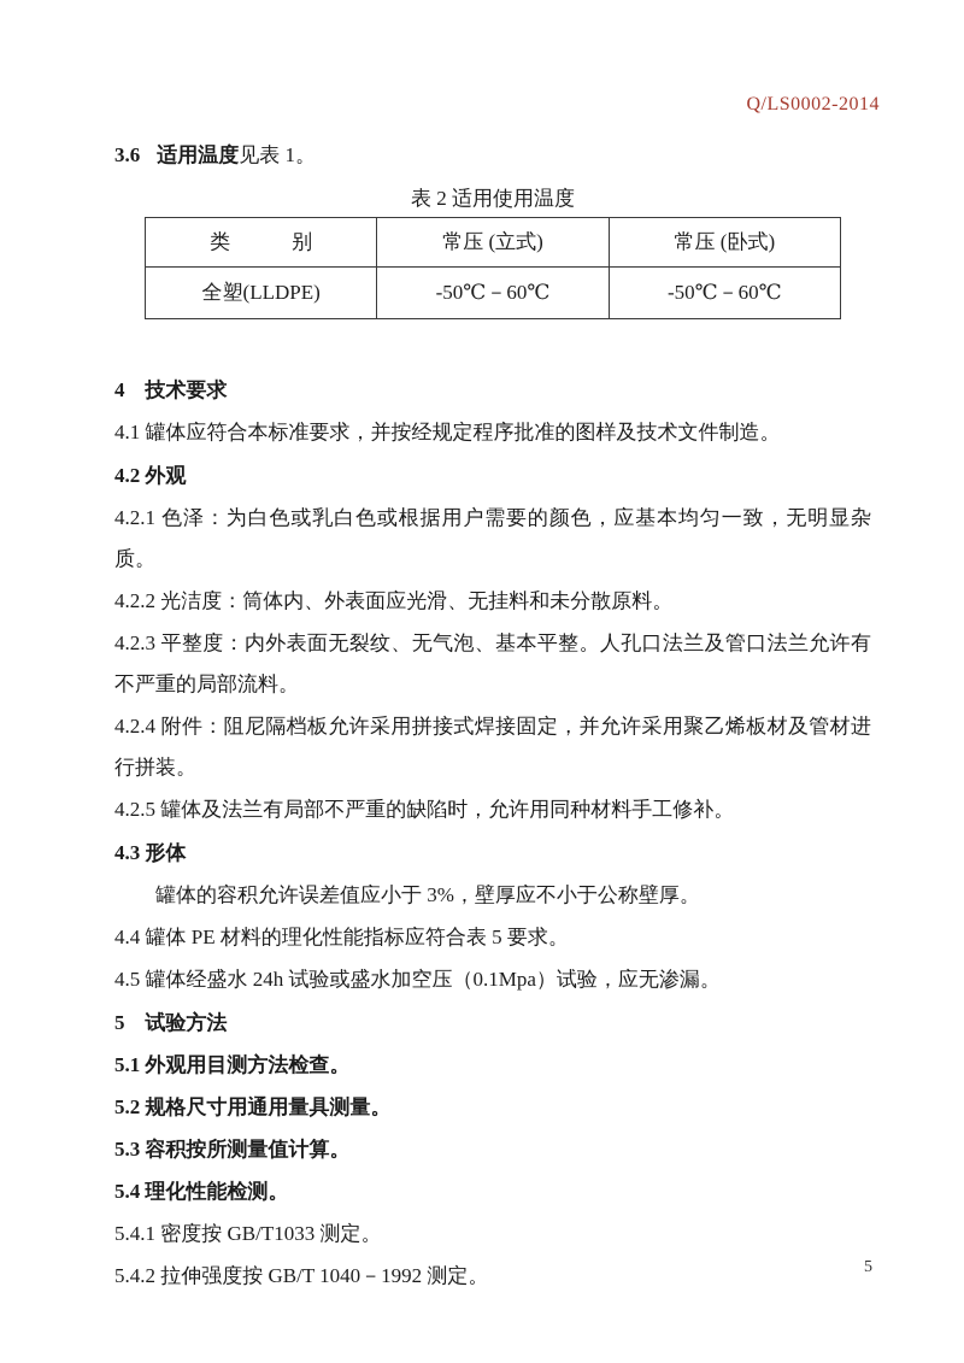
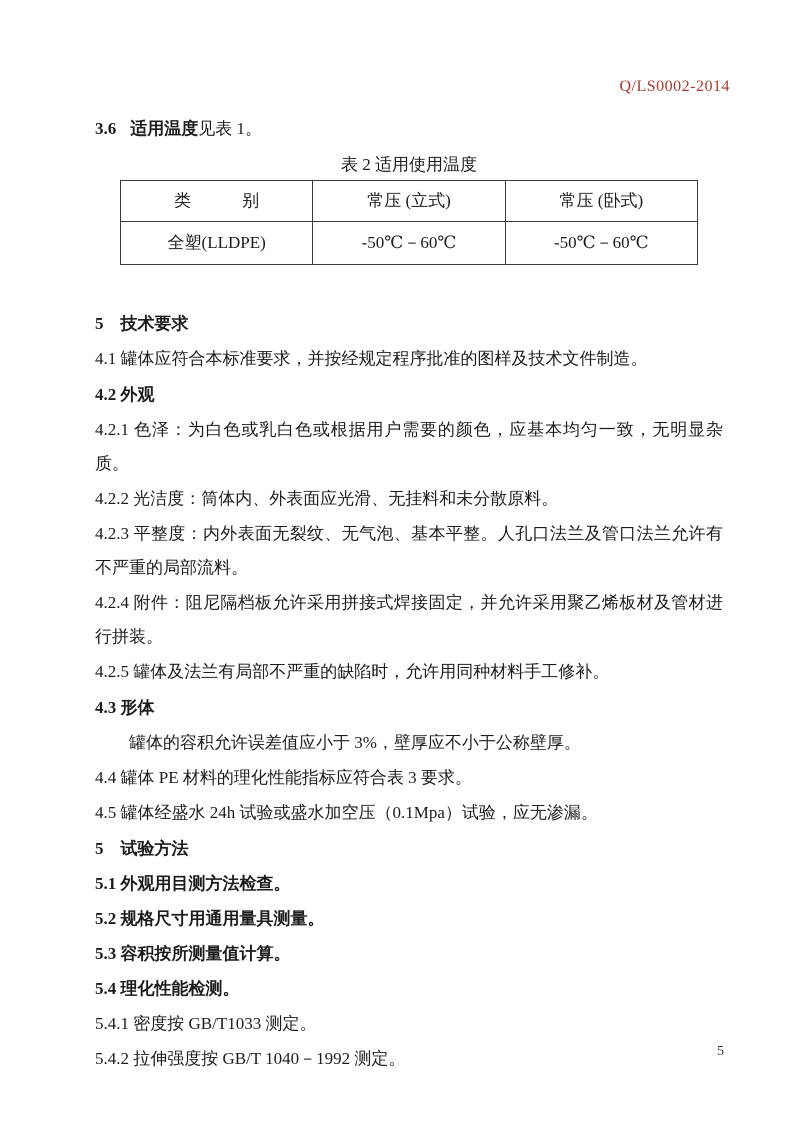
  Q/LS0002-2014
  3.6 适用温度见表 1。
  表 2 适用使用温度
  类 别	常压 (立式)	常压 (卧式)
  全塑(LLDPE)	-50℃－60℃	-50℃－60℃
- 4 技术要求
+ 5 技术要求
  4.1 罐体应符合本标准要求，并按经规定程序批准的图样及技术文件制造。
  4.2 外观
  4.2.1 色泽：为白色或乳白色或根据用户需要的颜色，应基本均匀一致，无明显杂质。
  4.2.2 光洁度：筒体内、外表面应光滑、无挂料和未分散原料。
  4.2.3 平整度：内外表面无裂纹、无气泡、基本平整。人孔口法兰及管口法兰允许有不严重的局部流料。
  4.2.4 附件：阻尼隔档板允许采用拼接式焊接固定，并允许采用聚乙烯板材及管材进行拼装。
  4.2.5 罐体及法兰有局部不严重的缺陷时，允许用同种材料手工修补。
  4.3 形体
  罐体的容积允许误差值应小于 3%，壁厚应不小于公称壁厚。
- 4.4 罐体 PE 材料的理化性能指标应符合表 5 要求。
+ 4.4 罐体 PE 材料的理化性能指标应符合表 3 要求。
  4.5 罐体经盛水 24h 试验或盛水加空压（0.1Mpa）试验，应无渗漏。
  5 试验方法
  5.1 外观用目测方法检查。
  5.2 规格尺寸用通用量具测量。
  5.3 容积按所测量值计算。
  5.4 理化性能检测。
  5.4.1 密度按 GB/T1033 测定。
  5.4.2 拉伸强度按 GB/T 1040－1992 测定。
  5
